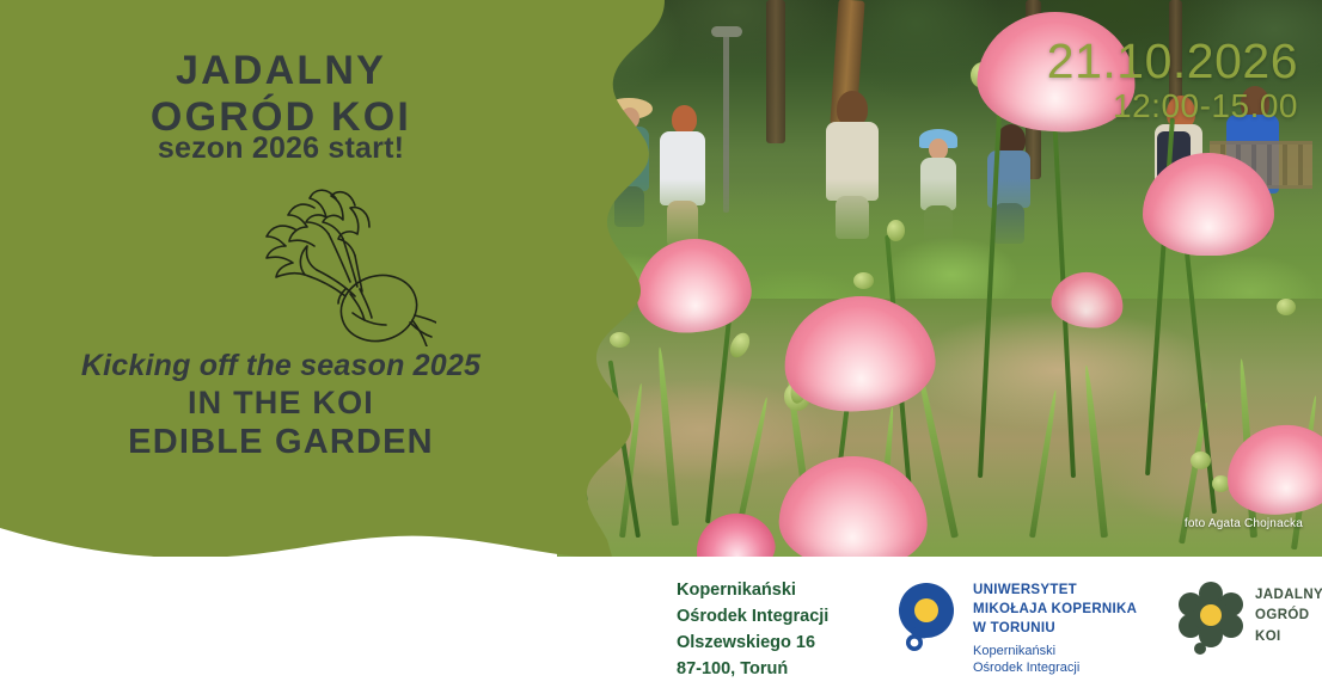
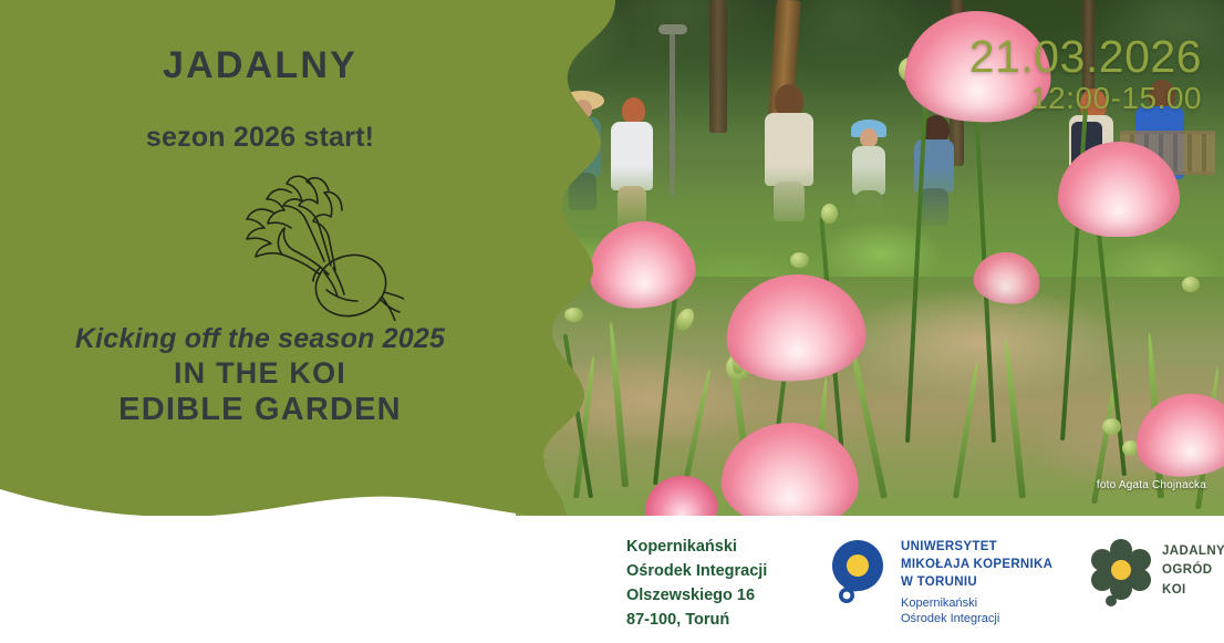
  foto Agata Chojnacka
- 21.10.2026
+ 21.03.2026
  12:00-15.00
  JADALNY
- OGRÓD KOI
  sezon 2026 start!
  Kicking off the season 2025
  IN THE KOI
  EDIBLE GARDEN
  Kopernikański
  Ośrodek Integracji
  Olszewskiego 16
  87-100, Toruń
  UNIWERSYTET
  MIKOŁAJA KOPERNIKA
  W TORUNIU
  Kopernikański
  Ośrodek Integracji
  JADALNY
  OGRÓD
  KOI
